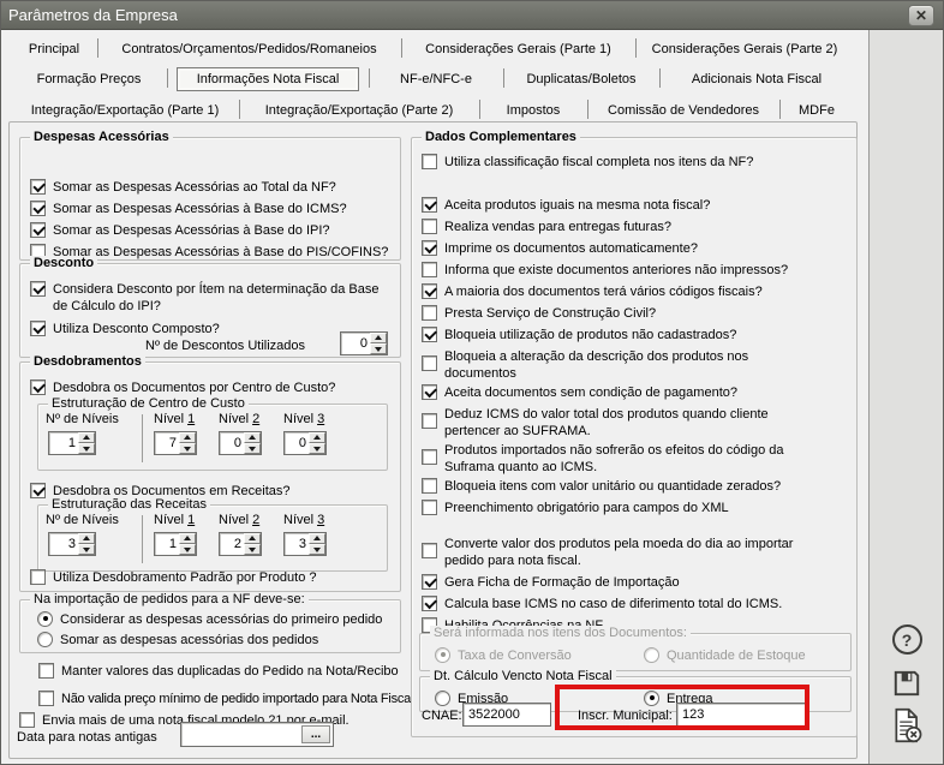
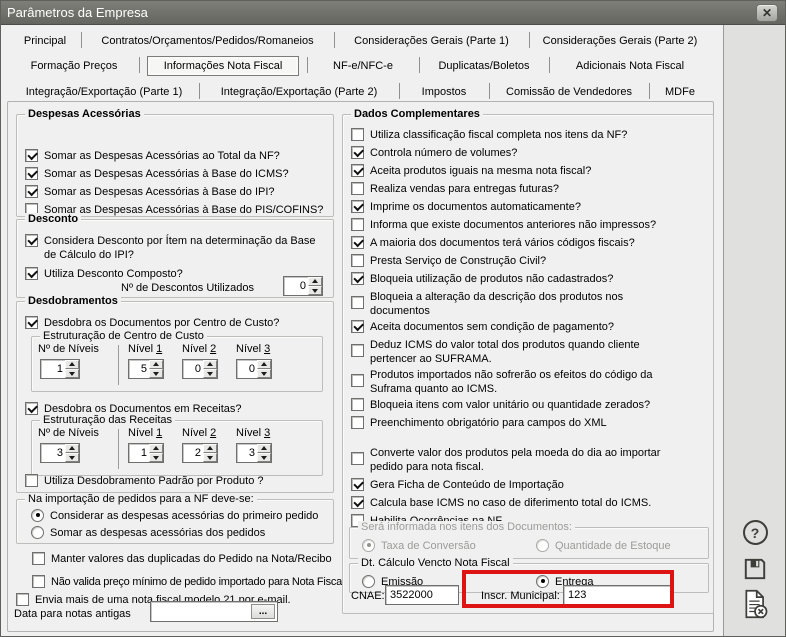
  Parâmetros da Empresa
  ✕
  Principal
  Contratos/Orçamentos/Pedidos/Romaneios
  Considerações Gerais (Parte 1)
  Considerações Gerais (Parte 2)
  Formação Preços
  Informações Nota Fiscal
  NF-e/NFC-e
  Duplicatas/Boletos
  Adicionais Nota Fiscal
  Integração/Exportação (Parte 1)
  Integração/Exportação (Parte 2)
  Impostos
  Comissão de Vendedores
  MDFe
  Despesas Acessórias
  Somar as Despesas Acessórias ao Total da NF?
  Somar as Despesas Acessórias à Base do ICMS?
  Somar as Despesas Acessórias à Base do IPI?
  Somar as Despesas Acessórias à Base do PIS/COFINS?
  Desconto
  Considera Desconto por Ítem na determinação da Base de Cálculo do IPI?
  Utiliza Desconto Composto?
  Nº de Descontos Utilizados
  0
  Desdobramentos
  Desdobra os Documentos por Centro de Custo?
  Estruturação de Centro de Custo
  Nº de Níveis
  1
  Nível 1
- 7
+ 5
  Nível 2
  0
  Nível 3
  0
  Desdobra os Documentos em Receitas?
  Estruturação das Receitas
  Nº de Níveis
  3
  Nível 1
  1
  Nível 2
  2
  Nível 3
  3
  Utiliza Desdobramento Padrão por Produto ?
  Na importação de pedidos para a NF deve-se:
  Considerar as despesas acessórias do primeiro pedido
  Somar as despesas acessórias dos pedidos
  Manter valores das duplicadas do Pedido na Nota/Recibo
  Não valida preço mínimo de pedido importado para Nota Fiscal
  Envia mais de uma nota fiscal modelo 21 por e-mail.
  Data para notas antigas
  ...
  Dados Complementares
  Utiliza classificação fiscal completa nos itens da NF?
+ Controla número de volumes?
  Aceita produtos iguais na mesma nota fiscal?
  Realiza vendas para entregas futuras?
  Imprime os documentos automaticamente?
  Informa que existe documentos anteriores não impressos?
  A maioria dos documentos terá vários códigos fiscais?
  Presta Serviço de Construção Civil?
  Bloqueia utilização de produtos não cadastrados?
  Bloqueia a alteração da descrição dos produtos nos documentos
  Aceita documentos sem condição de pagamento?
  Deduz ICMS do valor total dos produtos quando cliente pertencer ao SUFRAMA.
  Produtos importados não sofrerão os efeitos do código da Suframa quanto ao ICMS.
  Bloqueia itens com valor unitário ou quantidade zerados?
  Preenchimento obrigatório para campos do XML
  Converte valor dos produtos pela moeda do dia ao importar pedido para nota fiscal.
- Gera Ficha de Formação de Importação
+ Gera Ficha de Conteúdo de Importação
  Calcula base ICMS no caso de diferimento total do ICMS.
  Será informada nos itens dos Documentos:
  Taxa de Conversão
  Quantidade de Estoque
  Dt. Cálculo Vencto Nota Fiscal
  Emissão
  Entrega
  CNAE:
  3522000
  Inscr. Municipal:
  123
  ?
